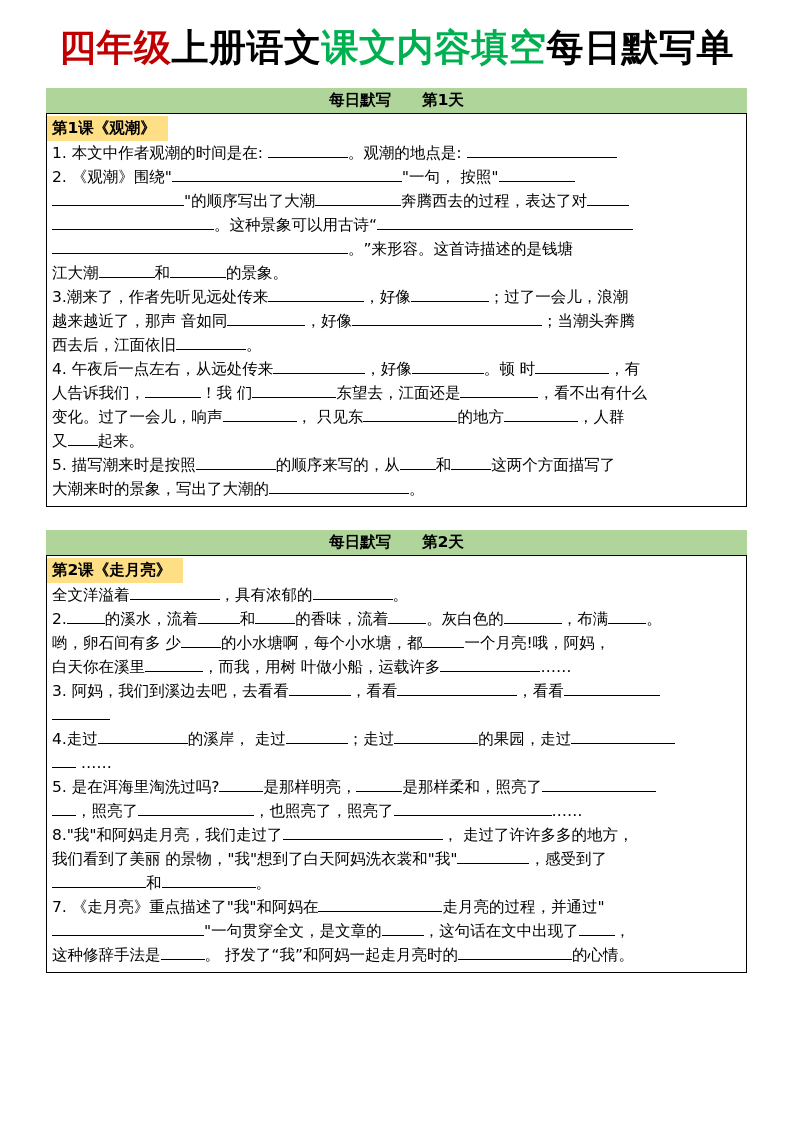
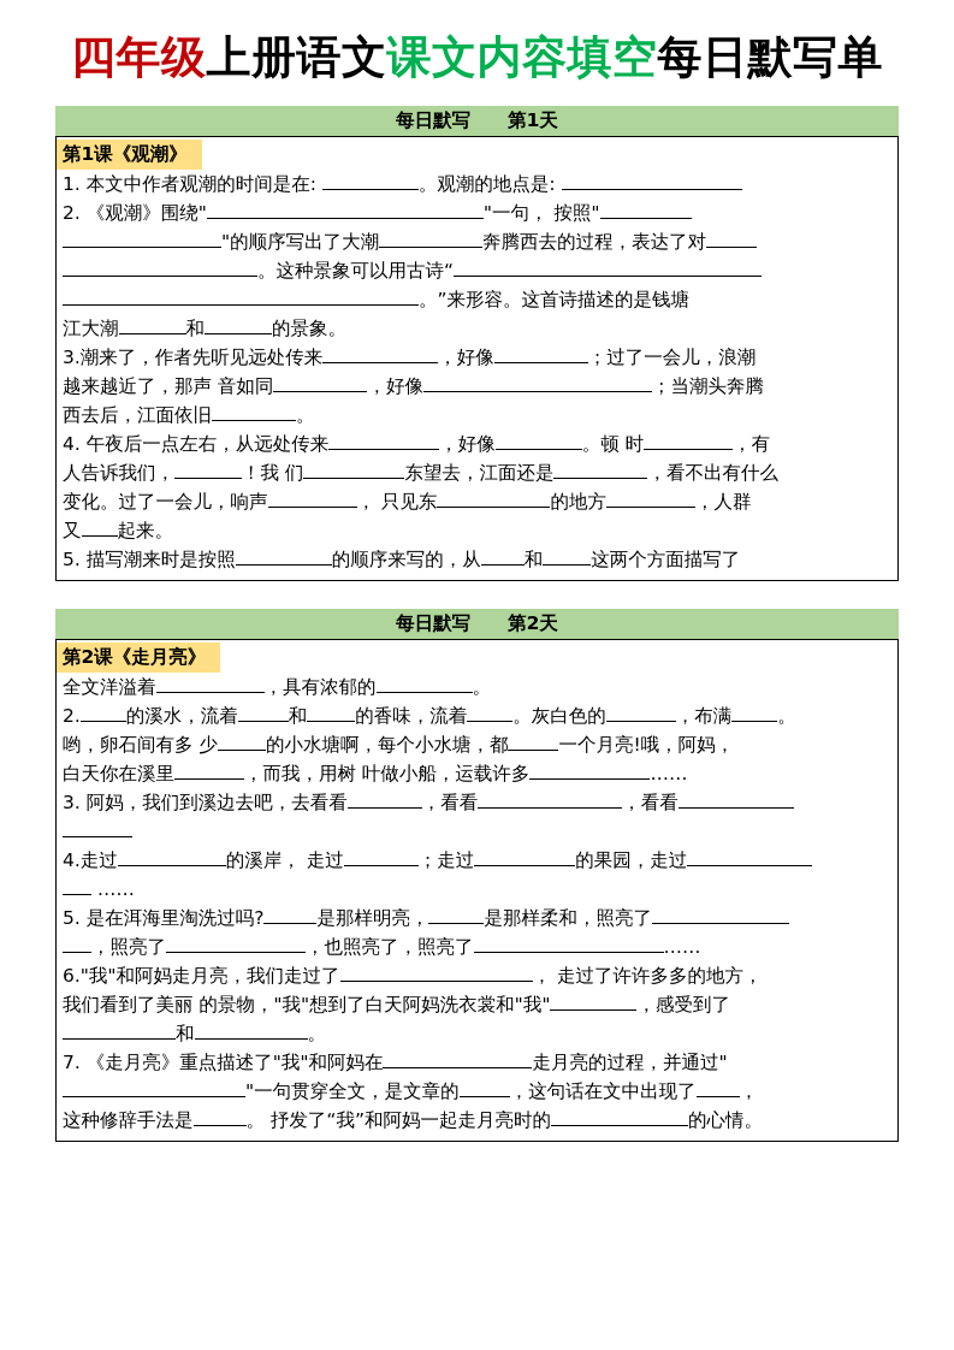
  四年级上册语文课文内容填空每日默写单
  每日默写 第1天
  第1课《观潮》
  1. 本文中作者观潮的时间是在: 。观潮的地点是:
  2. 《观潮》围绕" "一句， 按照"
  "的顺序写出了大潮 奔腾西去的过程，表达了对
  。这种景象可以用古诗“
  。”来形容。这首诗描述的是钱塘
  江大潮 和 的景象。
  3.潮来了，作者先听见远处传来 ，好像 ；过了一会儿，浪潮
  越来越近了，那声 音如同 ，好像 ；当潮头奔腾
  西去后，江面依旧 。
  4. 午夜后一点左右，从远处传来 ，好像 。顿 时 ，有
  人告诉我们， ！我 们 东望去，江面还是 ，看不出有什么
  变化。过了一会儿，响声 ， 只见东 的地方 ，人群
  又 起来。
  5. 描写潮来时是按照 的顺序来写的，从 和 这两个方面描写了
- 大潮来时的景象，写出了大潮的 。
  每日默写 第2天
  第2课《走月亮》
  全文洋溢着 ，具有浓郁的 。
  2. 的溪水，流着 和 的香味，流着 。灰白色的 ，布满 。
  哟，卵石间有多 少 的小水塘啊，每个小水塘，都 一个月亮!哦，阿妈，
  白天你在溪里 ，而我，用树 叶做小船，运载许多 ……
  3. 阿妈，我们到溪边去吧，去看看 ，看看 ，看看
  4.走过 的溪岸， 走过 ；走过 的果园，走过
  ……
  5. 是在洱海里淘洗过吗? 是那样明亮， 是那样柔和，照亮了
  ，照亮了 ，也照亮了，照亮了 ……
- 8."我"和阿妈走月亮，我们走过了 ， 走过了许许多多的地方，
+ 6."我"和阿妈走月亮，我们走过了 ， 走过了许许多多的地方，
  我们看到了美丽 的景物，"我"想到了白天阿妈洗衣裳和"我" ，感受到了
  和 。
  7. 《走月亮》重点描述了"我"和阿妈在 走月亮的过程，并通过"
  "一句贯穿全文，是文章的 ，这句话在文中出现了 ，
  这种修辞手法是 。 抒发了“我”和阿妈一起走月亮时的 的心情。
